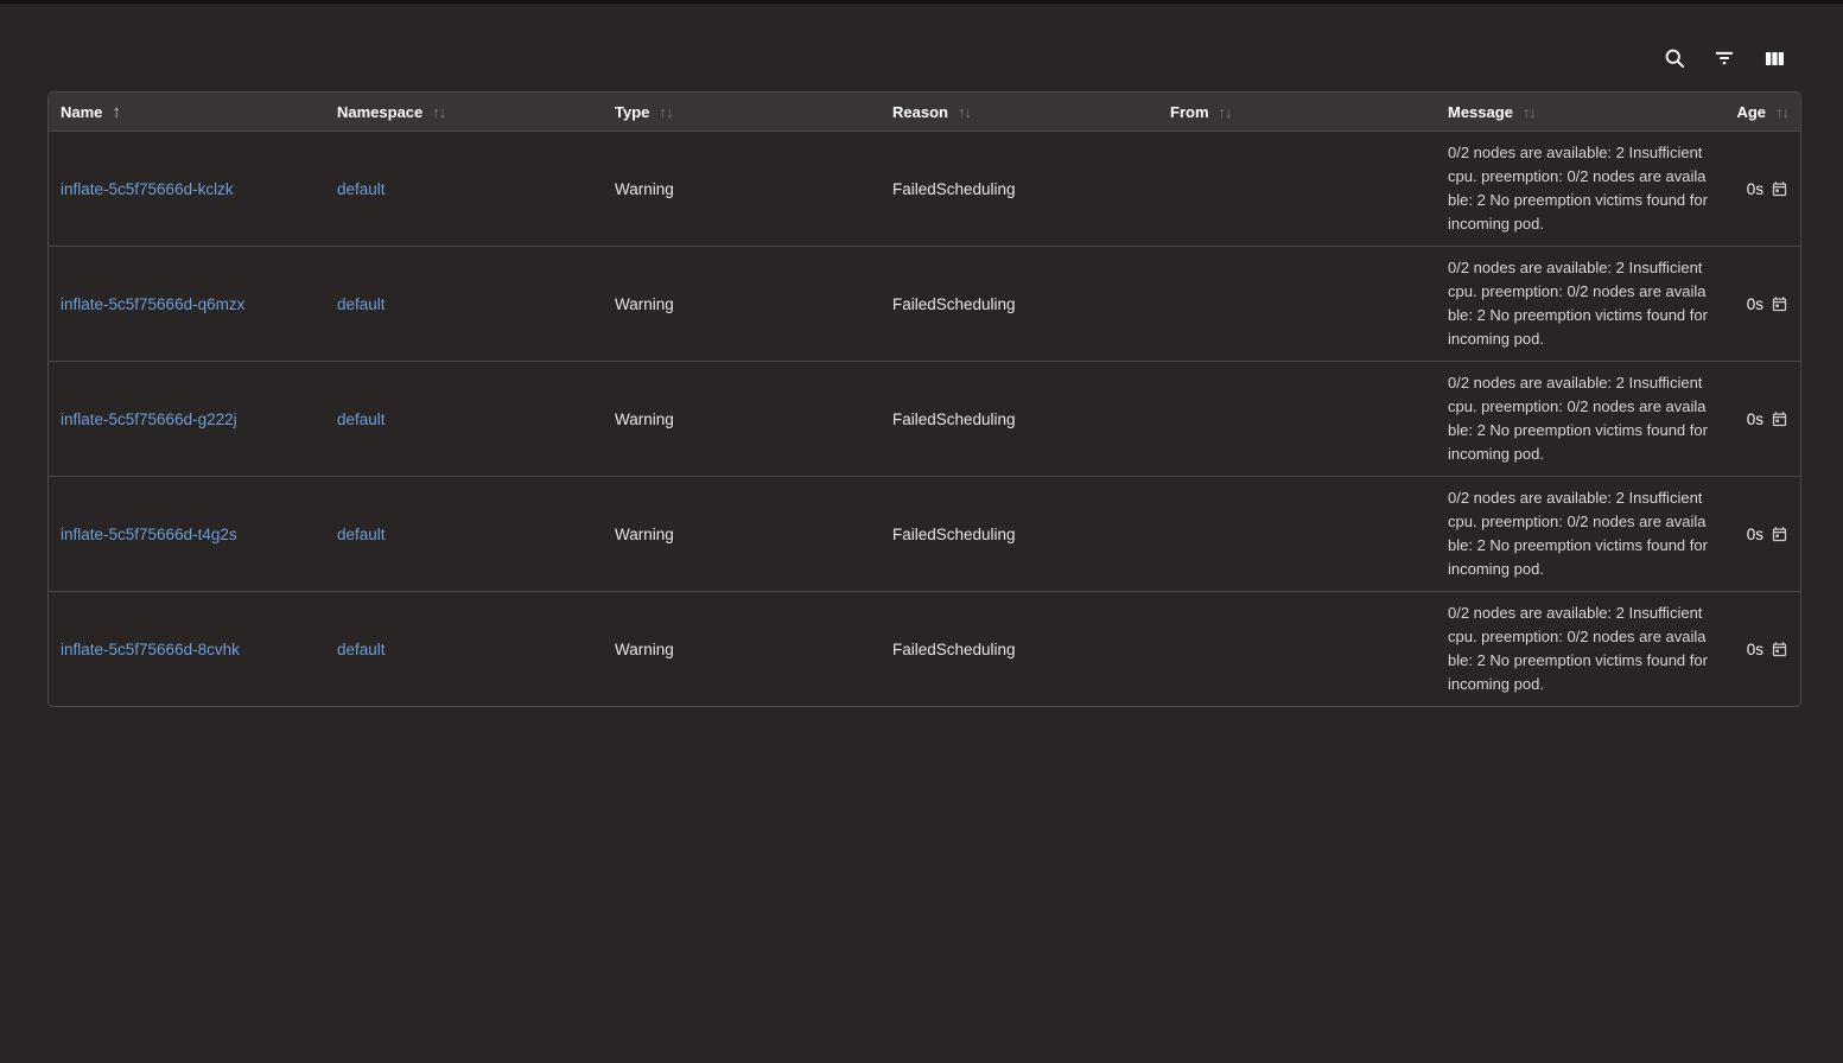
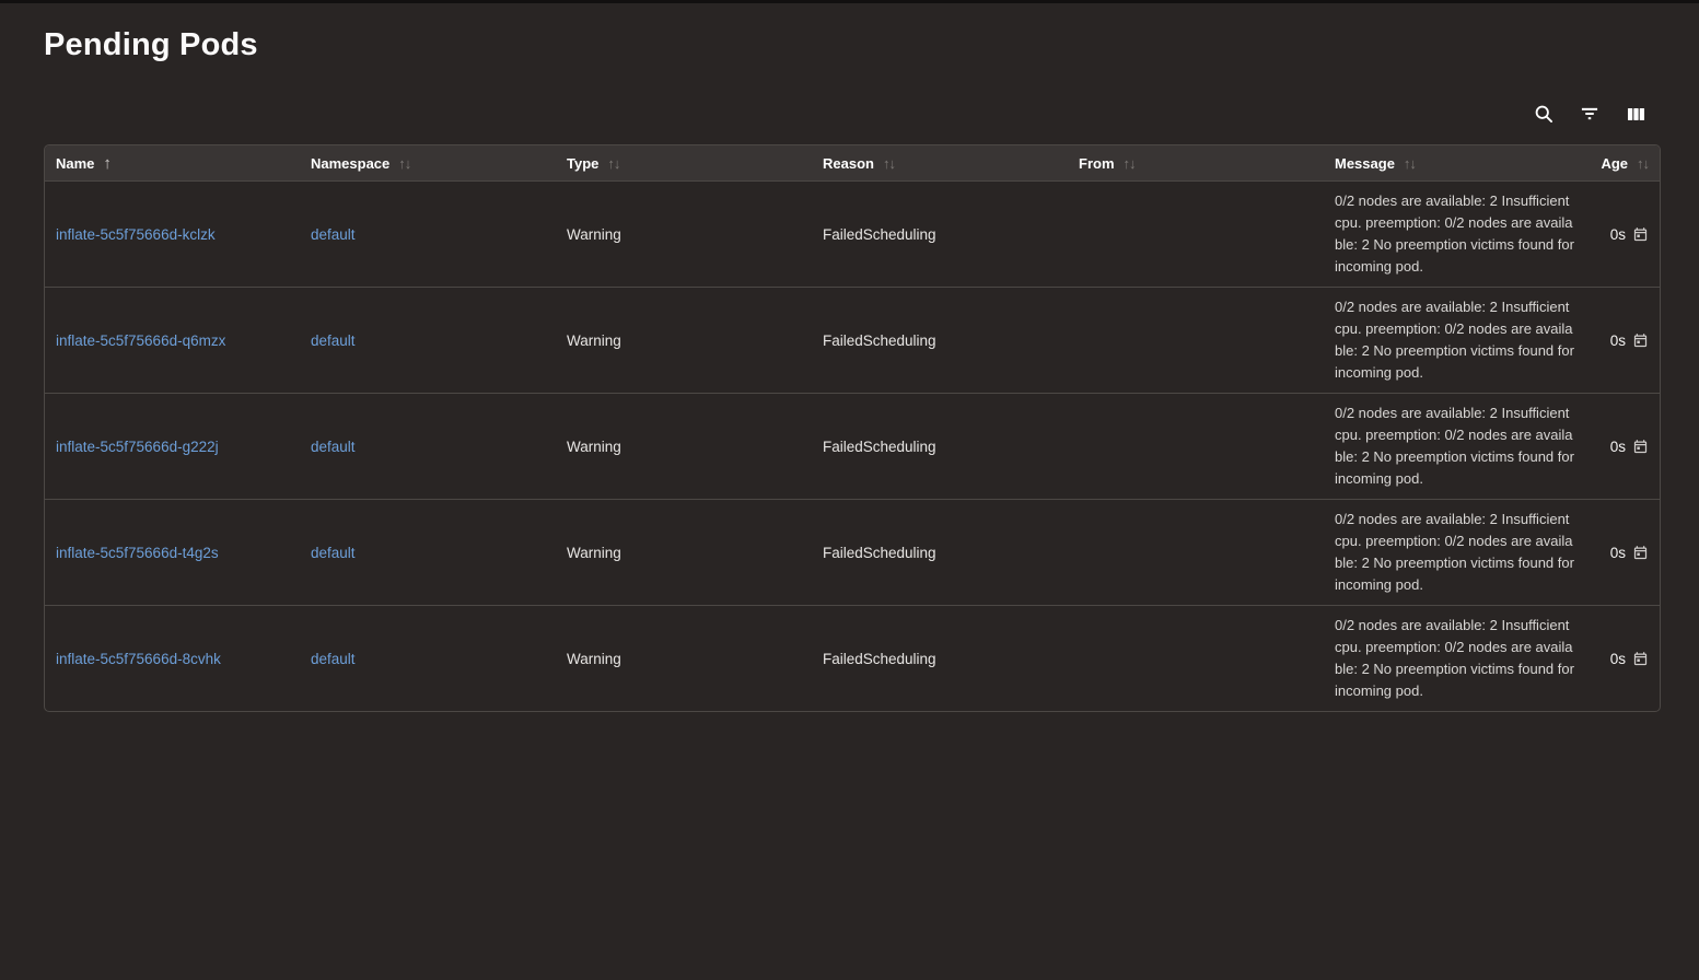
+ Pending Pods
  Name
  ↑
  Namespace
  ↑↓
  Type
  ↑↓
  Reason
  ↑↓
  From
  ↑↓
  Message
  ↑↓
  Age
  ↑↓
  inflate-5c5f75666d-kclzk
  default
  Warning
  FailedScheduling
  0/2 nodes are available: 2 Insufficient cpu. preemption: 0/2 nodes are available: 2 No preemption victims found for incoming pod.
  0s
  inflate-5c5f75666d-q6mzx
  default
  Warning
  FailedScheduling
  0/2 nodes are available: 2 Insufficient cpu. preemption: 0/2 nodes are available: 2 No preemption victims found for incoming pod.
  0s
  inflate-5c5f75666d-g222j
  default
  Warning
  FailedScheduling
  0/2 nodes are available: 2 Insufficient cpu. preemption: 0/2 nodes are available: 2 No preemption victims found for incoming pod.
  0s
  inflate-5c5f75666d-t4g2s
  default
  Warning
  FailedScheduling
  0/2 nodes are available: 2 Insufficient cpu. preemption: 0/2 nodes are available: 2 No preemption victims found for incoming pod.
  0s
  inflate-5c5f75666d-8cvhk
  default
  Warning
  FailedScheduling
  0/2 nodes are available: 2 Insufficient cpu. preemption: 0/2 nodes are available: 2 No preemption victims found for incoming pod.
  0s
